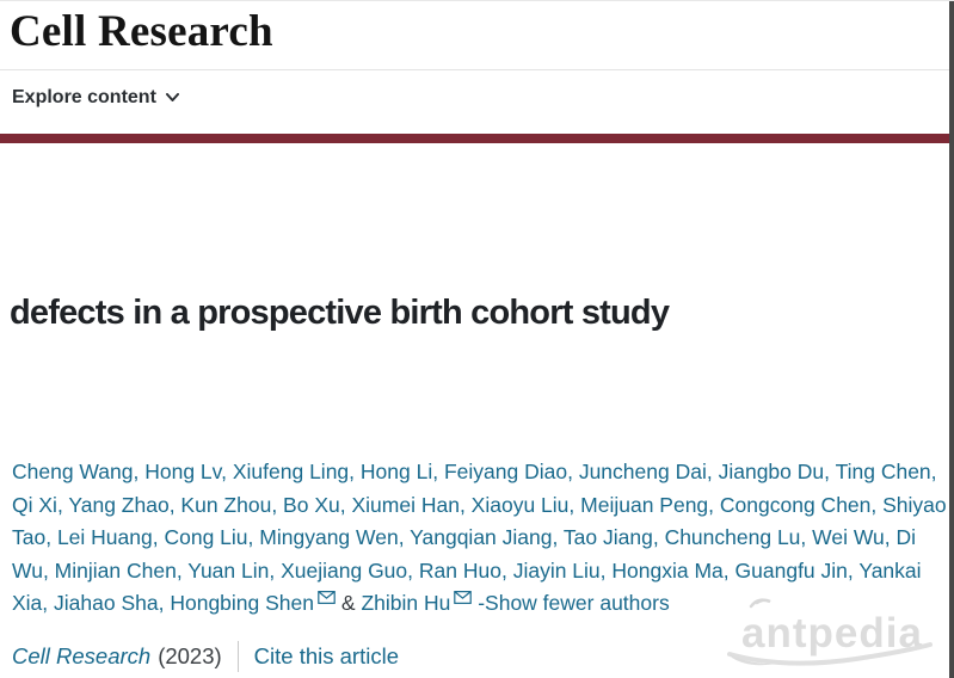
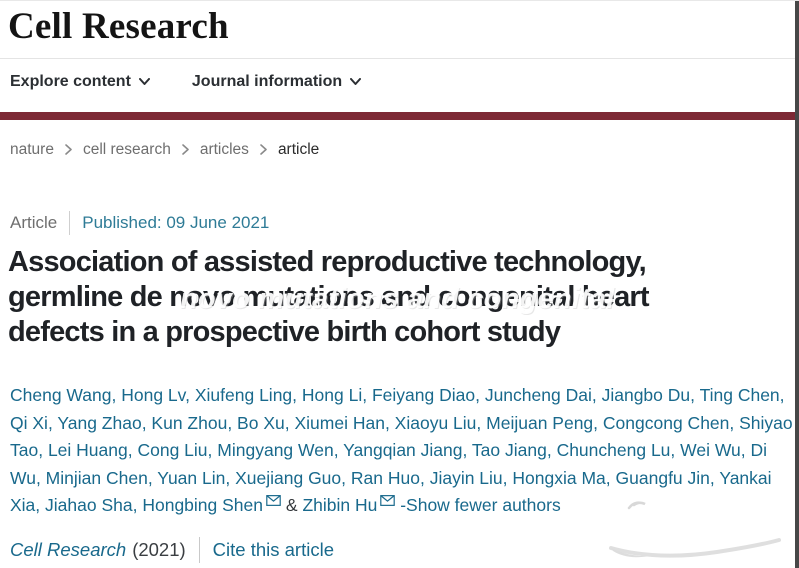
  Cell Research
  Explore content
+ Journal information
+ nature
+ cell research
+ articles
+ article
+ Article
+ Published: 09 June 2021
+ Association of assisted reproductive technology,
+ germline de novo mutations and congenital heart
+ novo mutations and congenital
  defects in a prospective birth cohort study
  Cheng Wang, Hong Lv, Xiufeng Ling, Hong Li, Feiyang Diao, Juncheng Dai, Jiangbo Du, Ting Chen, Qi Xi, Yang Zhao, Kun Zhou, Bo Xu, Xiumei Han, Xiaoyu Liu, Meijuan Peng, Congcong Chen, Shiyao Tao, Lei Huang, Cong Liu, Mingyang Wen, Yangqian Jiang, Tao Jiang, Chuncheng Lu, Wei Wu, Di Wu, Minjian Chen, Yuan Lin, Xuejiang Guo, Ran Huo, Jiayin Liu, Hongxia Ma, Guangfu Jin, Yankai Xia, Jiahao Sha, Hongbing Shen & Zhibin Hu -Show fewer authors
  Cell Research
- (2023)
+ (2021)
  Cite this article
- antpedia
